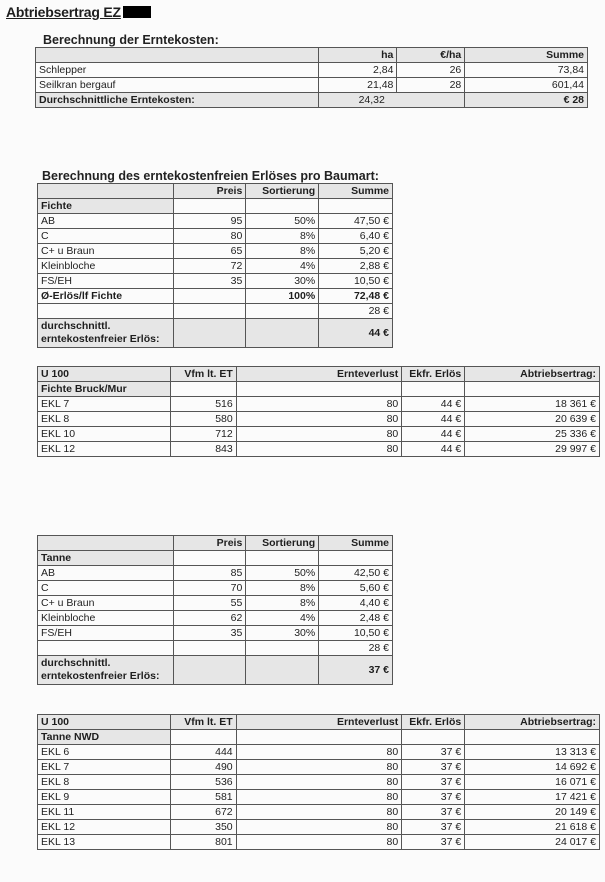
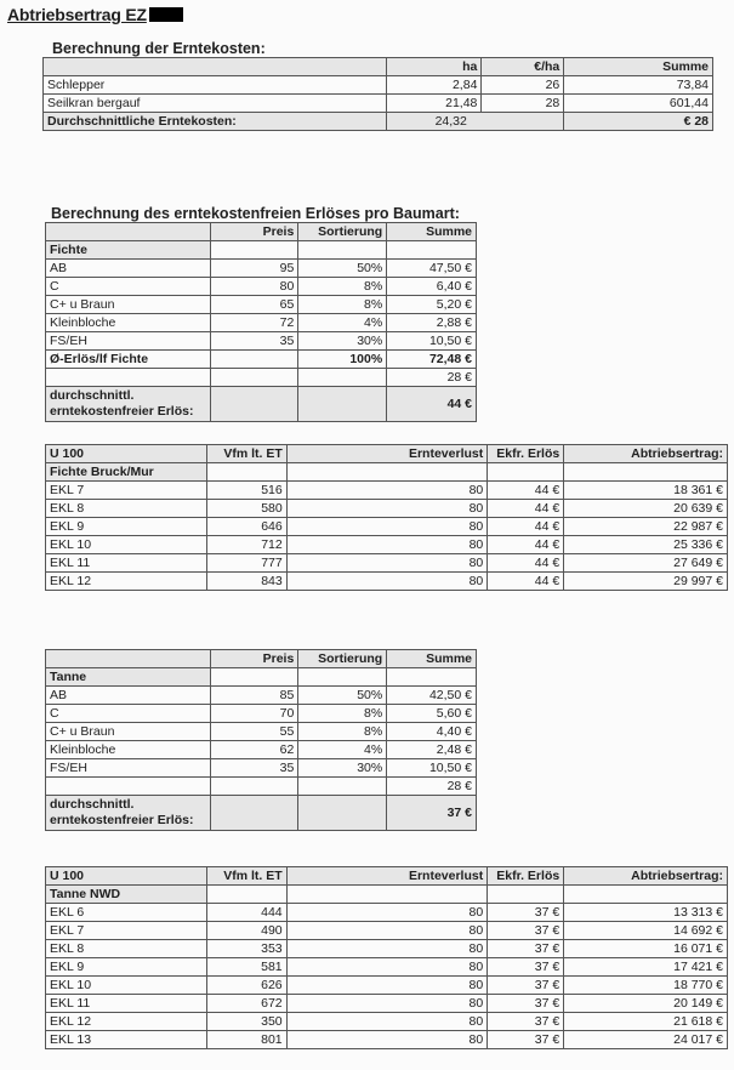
  Abtriebsertrag EZ
  Berechnung der Erntekosten:
  	ha	€/ha	Summe
  Schlepper	2,84	26	73,84
  Seilkran bergauf	21,48	28	601,44
  Durchschnittliche Erntekosten:	24,32	€ 28
  Berechnung des erntekostenfreien Erlöses pro Baumart:
  	Preis	Sortierung	Summe
  Fichte
  AB	95	50%	47,50 €
  C	80	8%	6,40 €
  C+ u Braun	65	8%	5,20 €
  Kleinbloche	72	4%	2,88 €
  FS/EH	35	30%	10,50 €
  Ø-Erlös/lf Fichte		100%	72,48 €
  			28 €
  durchschnittl. erntekostenfreier Erlös:			44 €
  U 100	Vfm lt. ET	Ernteverlust	Ekfr. Erlös	Abtriebsertrag:
  Fichte Bruck/Mur
  EKL 7	516	80	44 €	18 361 €
  EKL 8	580	80	44 €	20 639 €
+ EKL 9	646	80	44 €	22 987 €
  EKL 10	712	80	44 €	25 336 €
+ EKL 11	777	80	44 €	27 649 €
  EKL 12	843	80	44 €	29 997 €
  	Preis	Sortierung	Summe
  Tanne
  AB	85	50%	42,50 €
  C	70	8%	5,60 €
  C+ u Braun	55	8%	4,40 €
  Kleinbloche	62	4%	2,48 €
  FS/EH	35	30%	10,50 €
  			28 €
  durchschnittl. erntekostenfreier Erlös:			37 €
  U 100	Vfm lt. ET	Ernteverlust	Ekfr. Erlös	Abtriebsertrag:
  Tanne NWD
  EKL 6	444	80	37 €	13 313 €
  EKL 7	490	80	37 €	14 692 €
- EKL 8	536	80	37 €	16 071 €
+ EKL 8	353	80	37 €	16 071 €
  EKL 9	581	80	37 €	17 421 €
+ EKL 10	626	80	37 €	18 770 €
  EKL 11	672	80	37 €	20 149 €
  EKL 12	350	80	37 €	21 618 €
  EKL 13	801	80	37 €	24 017 €
